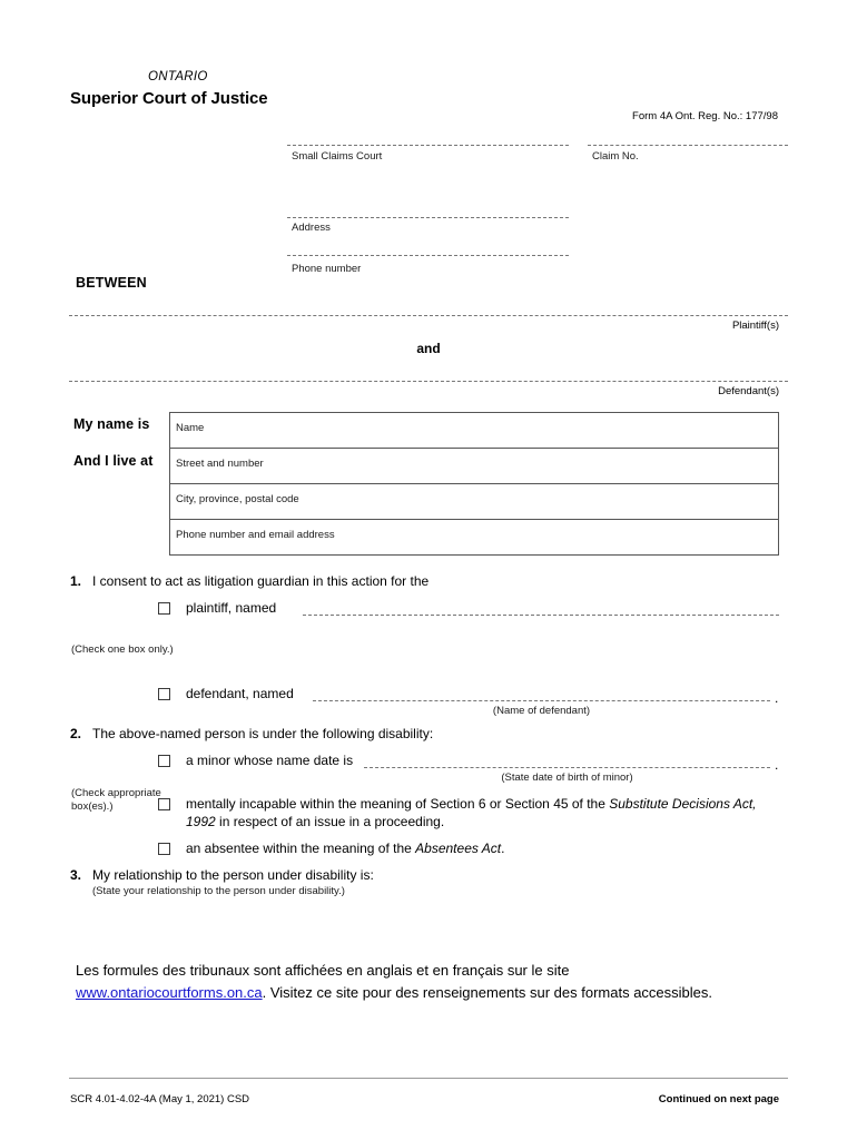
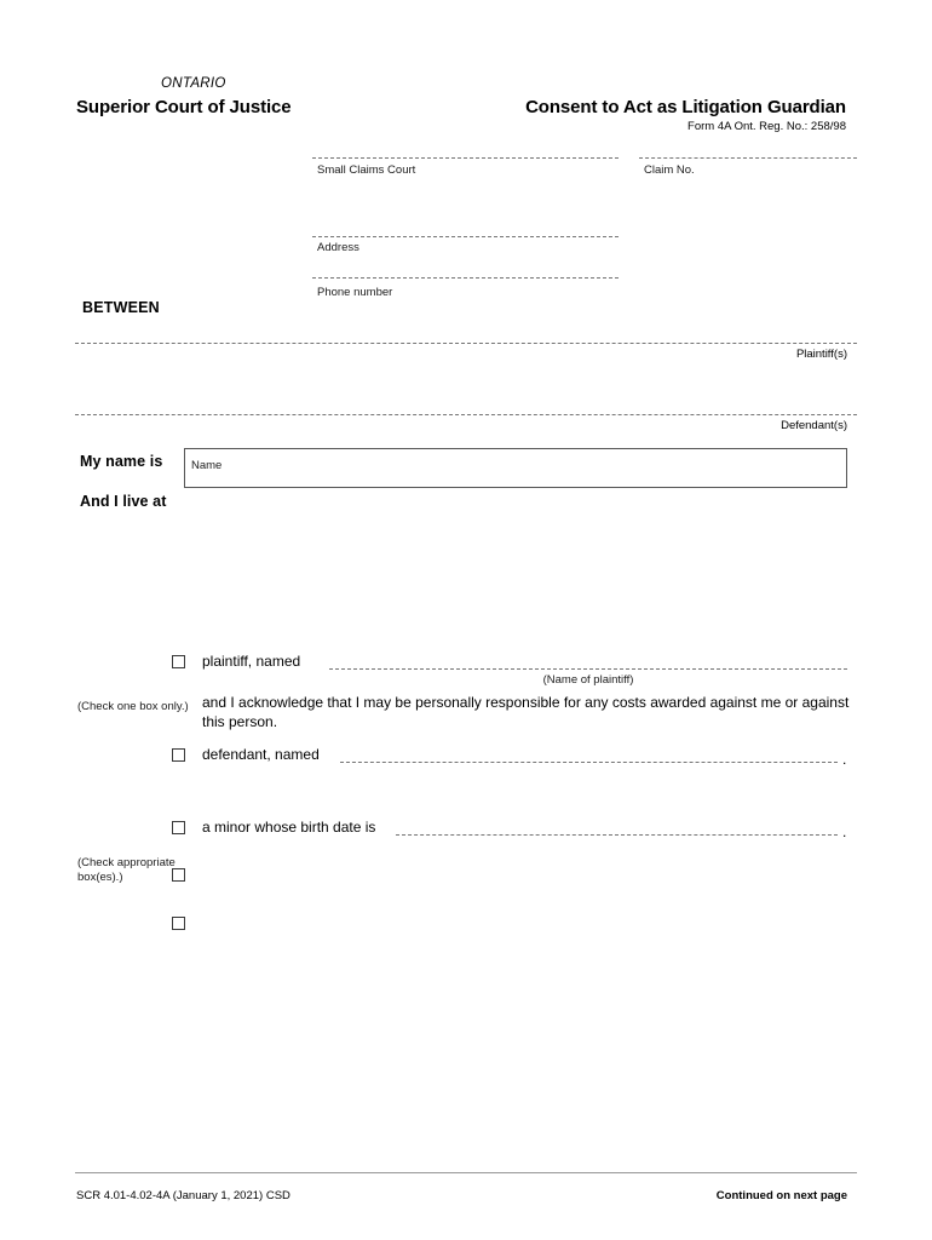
  ONTARIO
  Superior Court of Justice
+ Consent to Act as Litigation Guardian
- Form 4A Ont. Reg. No.: 177/98
+ Form 4A Ont. Reg. No.: 258/98
  Small Claims Court
  Claim No.
  Address
  Phone number
  BETWEEN
  Plaintiff(s)
- and
  Defendant(s)
  My name is
  And I live at
  Name
- Street and number
- City, province, postal code
- Phone number and email address
- 1.
- I consent to act as litigation guardian in this action for the
  (Check one box only.)
  plaintiff, named
+ (Name of plaintiff)
+ and I acknowledge that I may be personally responsible for any costs awarded against me or against this person.
  defendant, named
- (Name of defendant)
  .
- 2.
- The above-named person is under the following disability:
  (Check appropriate box(es).)
- a minor whose name date is
+ a minor whose birth date is
- (State date of birth of minor)
  .
- mentally incapable within the meaning of Section 6 or Section 45 of the Substitute Decisions Act, 1992 in respect of an issue in a proceeding.
- an absentee within the meaning of the Absentees Act.
- 3.
- My relationship to the person under disability is:
- (State your relationship to the person under disability.)
- Les formules des tribunaux sont affichées en anglais et en français sur le site
- www.ontariocourtforms.on.ca. Visitez ce site pour des renseignements sur des formats accessibles.
- SCR 4.01-4.02-4A (May 1, 2021) CSD
+ SCR 4.01-4.02-4A (January 1, 2021) CSD
  Continued on next page
